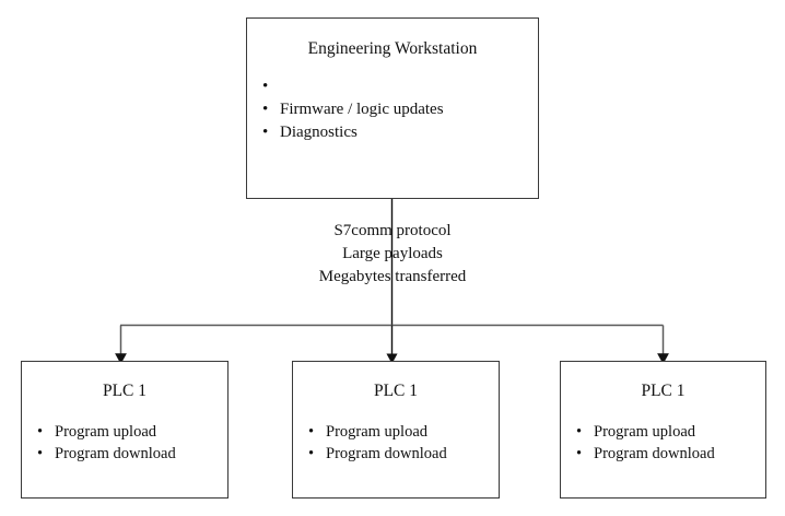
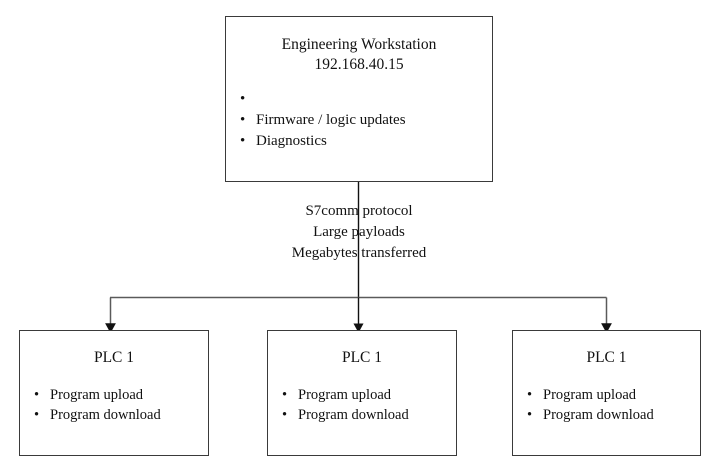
  Engineering Workstation
+ 192.168.40.15
  •
  •
  Firmware / logic updates
  •
  Diagnostics
  S7comm protocol
  Large payloads
  Megabytes transferred
  PLC 1
  •
  Program upload
  •
  Program download
  PLC 1
  •
  Program upload
  •
  Program download
  PLC 1
  •
  Program upload
  •
  Program download
